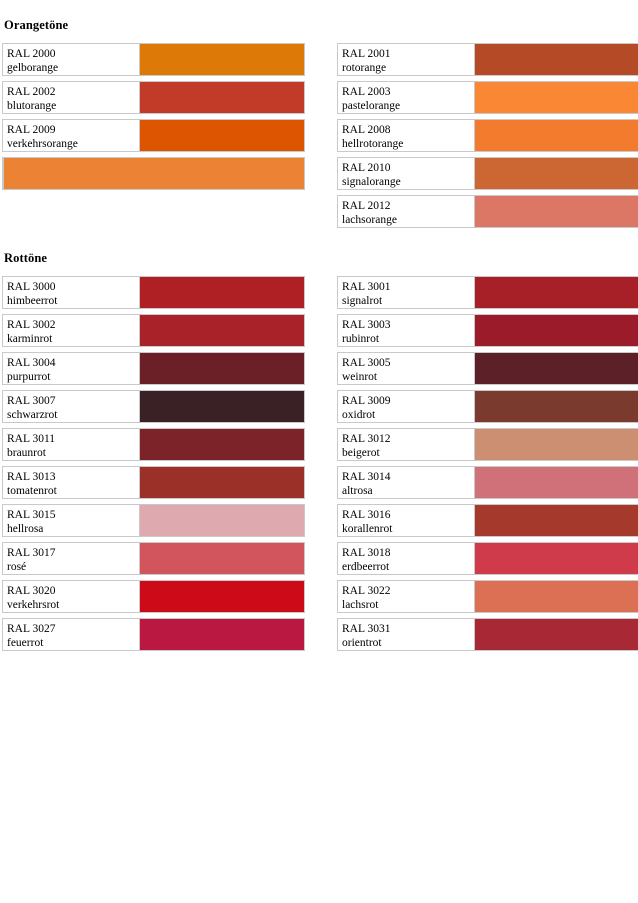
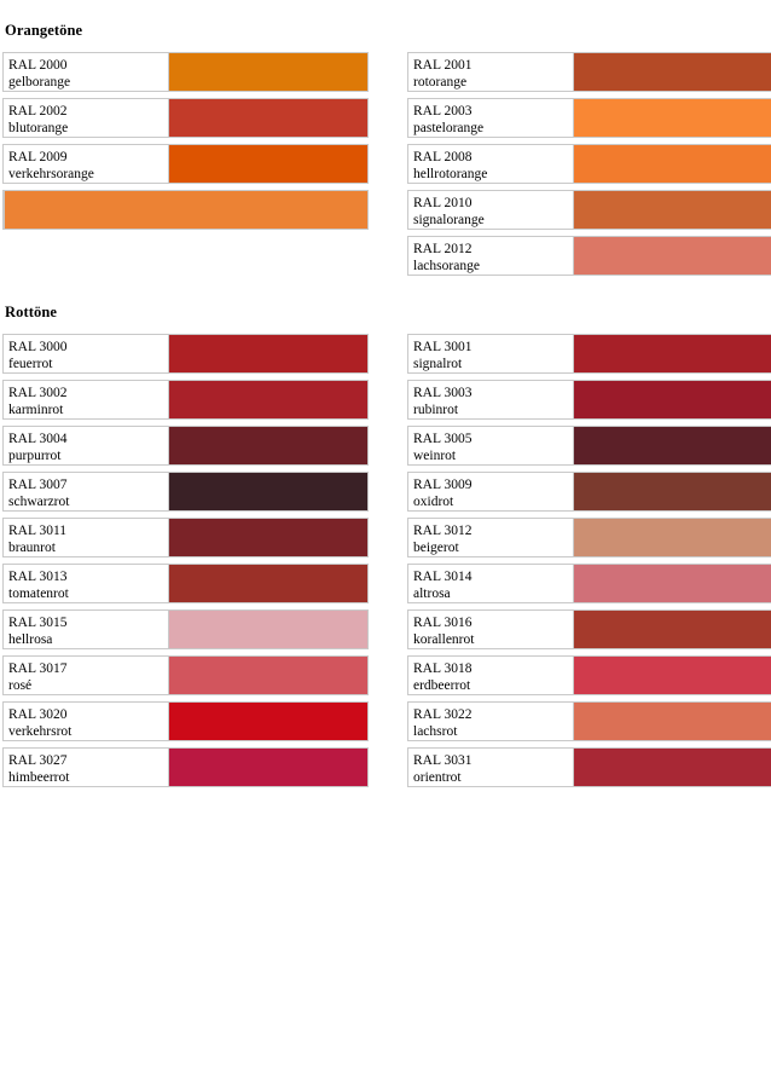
  Orangetöne
  RAL 2000
  gelborange
  RAL 2002
  blutorange
  RAL 2009
  verkehrsorange
  RAL 2001
  rotorange
  RAL 2003
  pastelorange
  RAL 2008
  hellrotorange
  RAL 2010
  signalorange
  RAL 2012
  lachsorange
  Rottöne
  RAL 3000
- himbeerrot
+ feuerrot
  RAL 3002
  karminrot
  RAL 3004
  purpurrot
  RAL 3007
  schwarzrot
  RAL 3011
  braunrot
  RAL 3013
  tomatenrot
  RAL 3015
  hellrosa
  RAL 3017
  rosé
  RAL 3020
  verkehrsrot
  RAL 3027
- feuerrot
+ himbeerrot
  RAL 3001
  signalrot
  RAL 3003
  rubinrot
  RAL 3005
  weinrot
  RAL 3009
  oxidrot
  RAL 3012
  beigerot
  RAL 3014
  altrosa
  RAL 3016
  korallenrot
  RAL 3018
  erdbeerrot
  RAL 3022
  lachsrot
  RAL 3031
  orientrot
